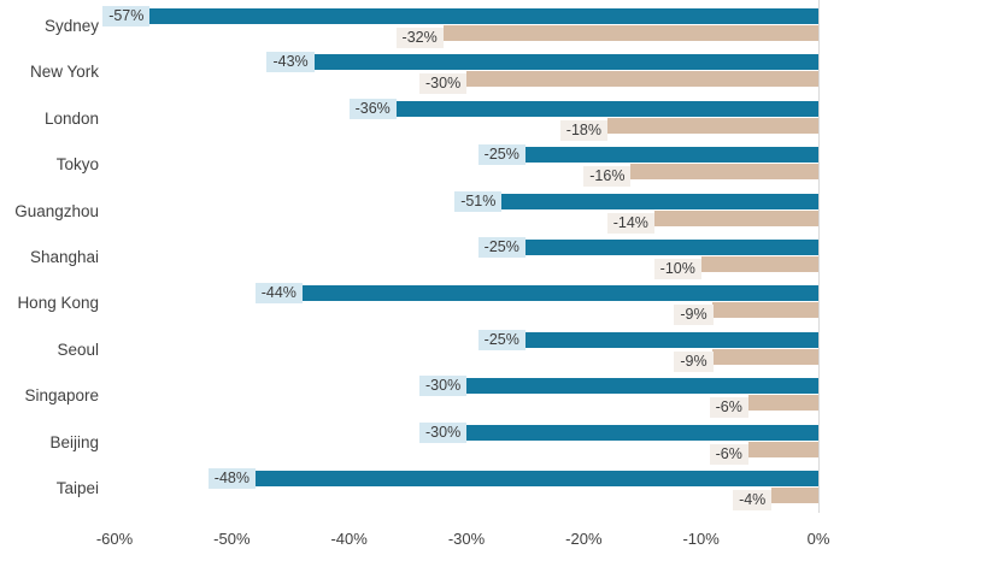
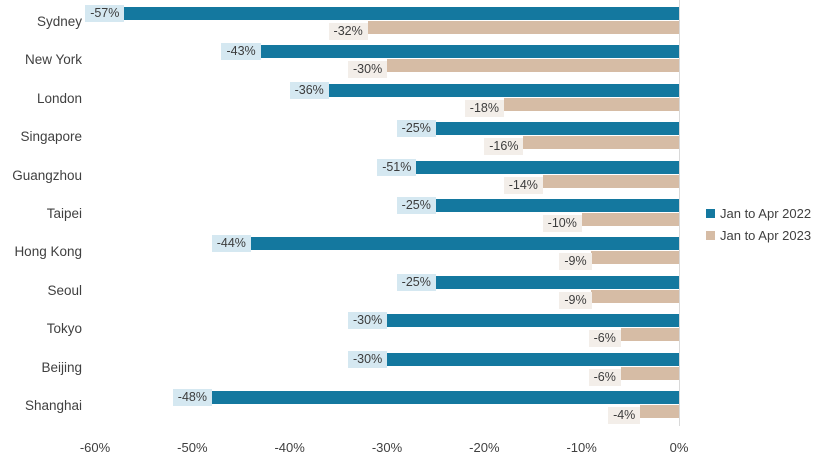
  Sydney
  New York
  London
- Tokyo
+ Singapore
  Guangzhou
- Shanghai
+ Taipei
  Hong Kong
  Seoul
- Singapore
+ Tokyo
  Beijing
- Taipei
+ Shanghai
  -57%
  -32%
  -43%
  -30%
  -36%
  -18%
  -25%
  -16%
  -51%
  -14%
  -25%
  -10%
  -44%
  -9%
  -25%
  -9%
  -30%
  -6%
  -30%
  -6%
  -48%
  -4%
  -60%
  -50%
  -40%
  -30%
  -20%
  -10%
  0%
+ Jan to Apr 2022
+ Jan to Apr 2023
